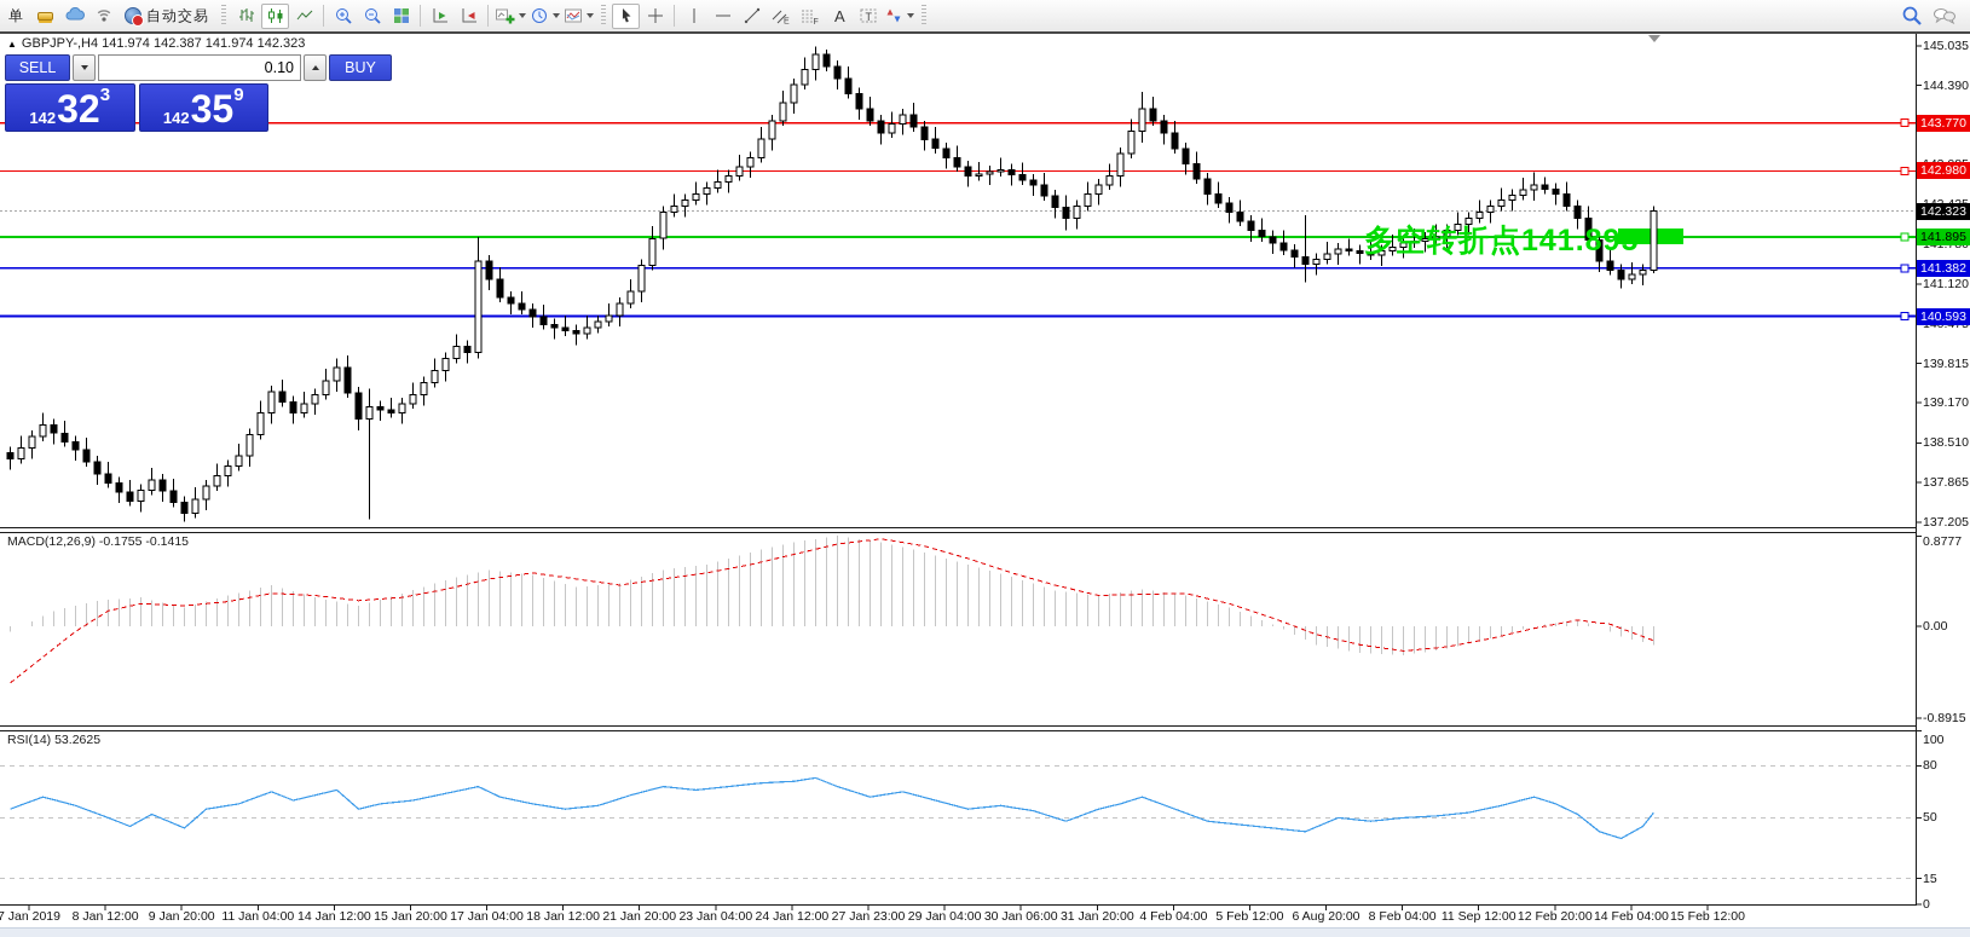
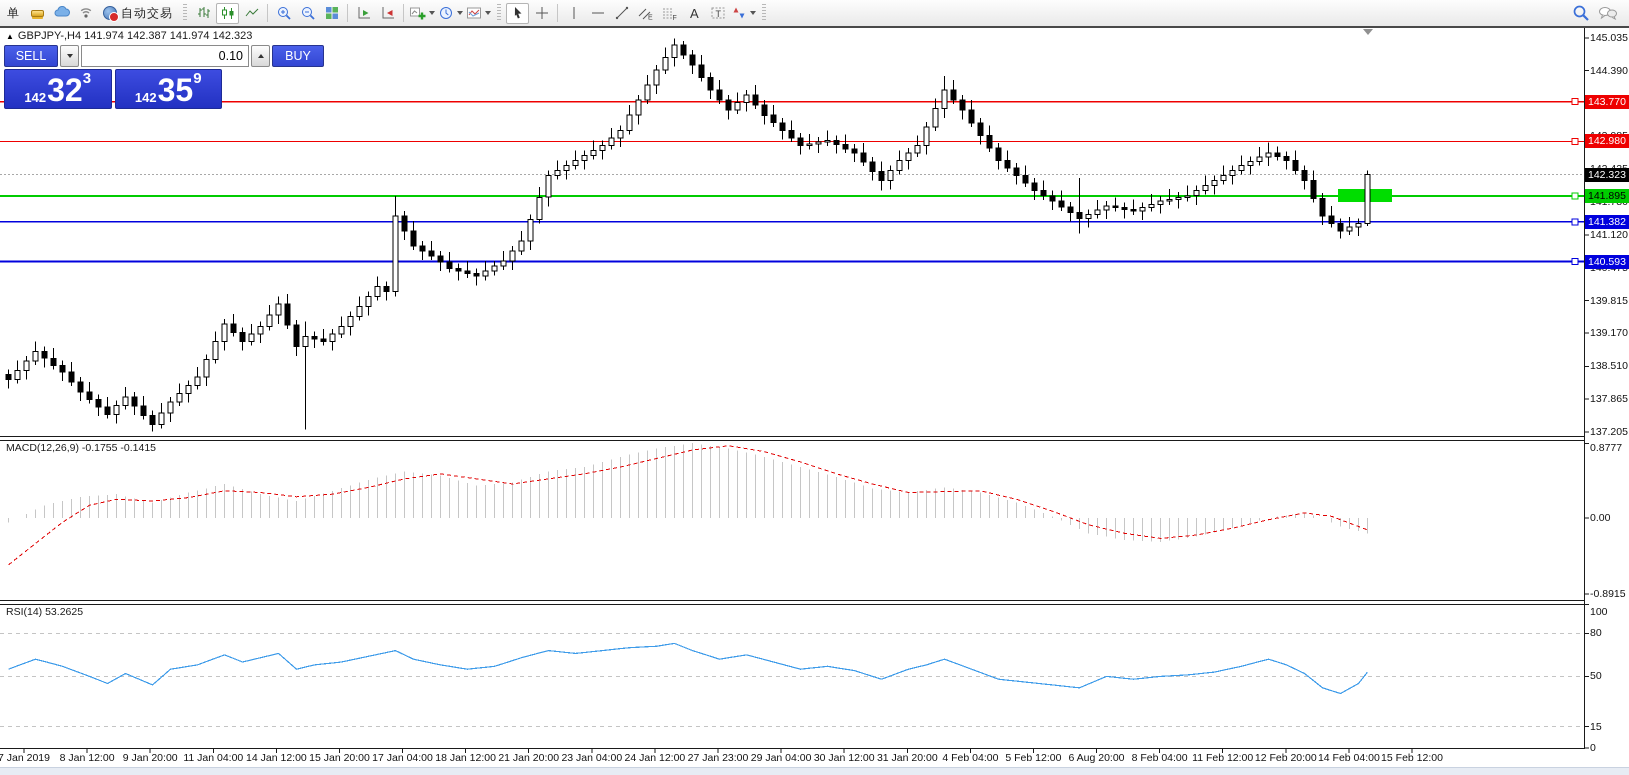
  单
  自动交易
  A
  T
  ▲ GBPJPY-,H4 141.974 142.387 141.974 142.323
  SELL
  0.10
  BUY
  142
  32
  3
  142
  35
  9
- 多空转折点141.895
  MACD(12,26,9) -0.1755 -0.1415
  RSI(14) 53.2625
  145.035
  144.390
  141.120
  139.815
  139.170
  138.510
  137.865
  137.205
  0.8777
  0.00
  -0.8915
  100
  80
  50
  15
  0
  143.770
  142.980
  142.323
  141.895
  141.382
  140.593
  7 Jan 2019
  8 Jan 12:00
  9 Jan 20:00
  11 Jan 04:00
  14 Jan 12:00
  15 Jan 20:00
  17 Jan 04:00
  18 Jan 12:00
  21 Jan 20:00
  23 Jan 04:00
  24 Jan 12:00
  27 Jan 23:00
  29 Jan 04:00
- 30 Jan 06:00
+ 30 Jan 12:00
  31 Jan 20:00
  4 Feb 04:00
  5 Feb 12:00
  6 Aug 20:00
  8 Feb 04:00
- 11 Sep 12:00
+ 11 Feb 12:00
  12 Feb 20:00
  14 Feb 04:00
  15 Feb 12:00
